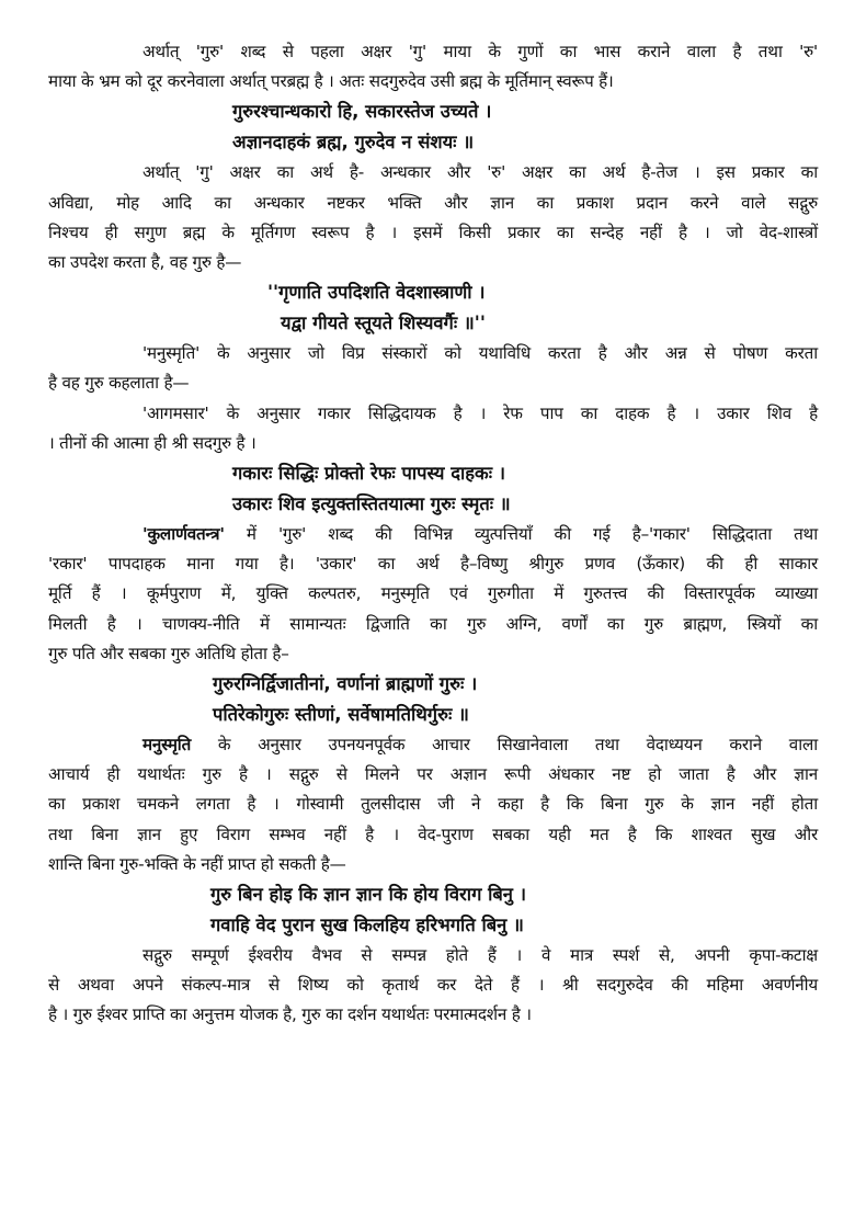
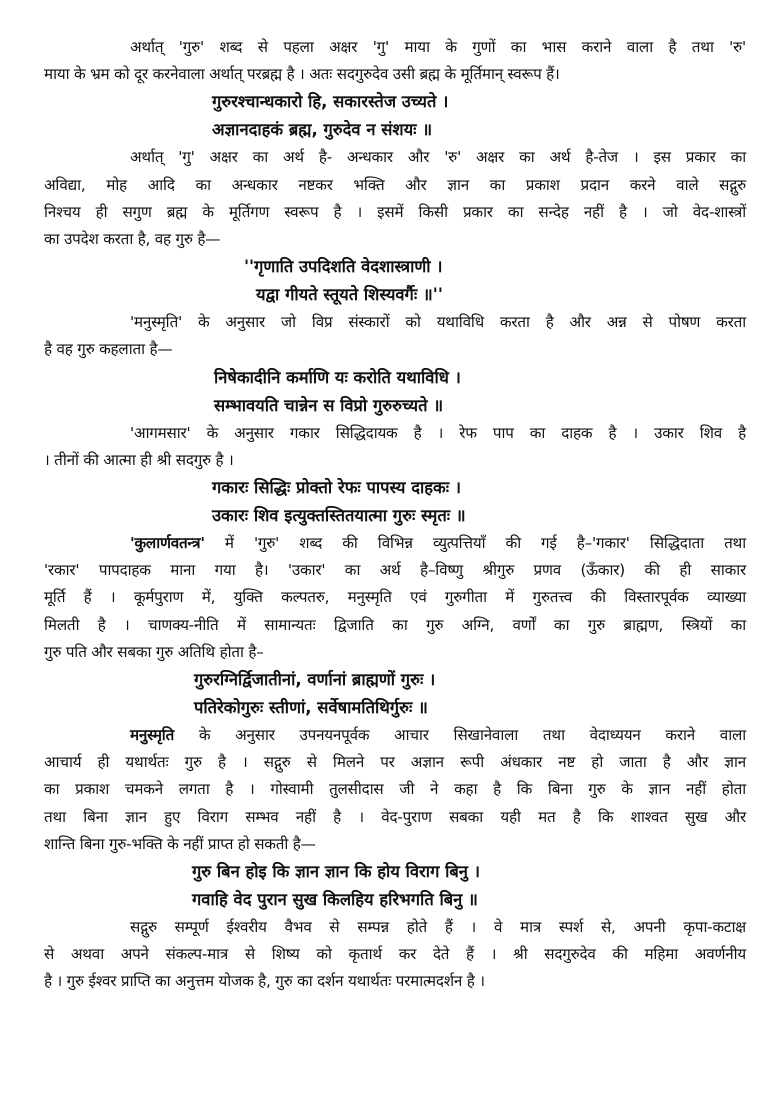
  अर्थात् 'गुरु' शब्द से पहला अक्षर 'गु' माया के गुणों का भास कराने वाला है तथा 'रु'
  माया के भ्रम को दूर करनेवाला अर्थात् परब्रह्म है । अतः सदगुरुदेव उसी ब्रह्म के मूर्तिमान् स्वरूप हैं।
  गुरुरश्चान्धकारो हि, सकारस्तेज उच्यते ।
  अज्ञानदाहकं ब्रह्म, गुरुदेव न संशयः ॥
  अर्थात् 'गु' अक्षर का अर्थ है- अन्धकार और 'रु' अक्षर का अर्थ है-तेज । इस प्रकार का
  अविद्या, मोह आदि का अन्धकार नष्टकर भक्ति और ज्ञान का प्रकाश प्रदान करने वाले सद्गुरु
  निश्चय ही सगुण ब्रह्म के मूर्तिगण स्वरूप है । इसमें किसी प्रकार का सन्देह नहीं है । जो वेद-शास्त्रों
  का उपदेश करता है, वह गुरु है—
  ''गृणाति उपदिशति वेदशास्त्राणी ।
  यद्वा गीयते स्तूयते शिस्यवर्गैः ॥''
  'मनुस्मृति' के अनुसार जो विप्र संस्कारों को यथाविधि करता है और अन्न से पोषण करता
  है वह गुरु कहलाता है—
+ निषेकादीनि कर्माणि यः करोति यथाविधि ।
+ सम्भावयति चान्नेन स विप्रो गुरुरुच्यते ॥
  'आगमसार' के अनुसार गकार सिद्धिदायक है । रेफ पाप का दाहक है । उकार शिव है
  । तीनों की आत्मा ही श्री सदगुरु है ।
  गकारः सिद्धिः प्रोक्तो रेफः पापस्य दाहकः ।
  उकारः शिव इत्युक्तस्तितयात्मा गुरुः स्मृतः ॥
  'कुलार्णवतन्त्र' में 'गुरु' शब्द की विभिन्न व्युत्पत्तियाँ की गई है–'गकार' सिद्धिदाता तथा
  'रकार' पापदाहक माना गया है। 'उकार' का अर्थ है–विष्णु श्रीगुरु प्रणव (ऊँकार) की ही साकार
  मूर्ति हैं । कूर्मपुराण में, युक्ति कल्पतरु, मनुस्मृति एवं गुरुगीता में गुरुतत्त्व की विस्तारपूर्वक व्याख्या
  मिलती है । चाणक्य-नीति में सामान्यतः द्विजाति का गुरु अग्नि, वर्णों का गुरु ब्राह्मण, स्त्रियों का
  गुरु पति और सबका गुरु अतिथि होता है–
  गुरुरग्निर्द्विजातीनां, वर्णानां ब्राह्मणों गुरुः ।
  पतिरेकोगुरुः स्तीणां, सर्वेषामतिथिर्गुरुः ॥
  मनुस्मृति के अनुसार उपनयनपूर्वक आचार सिखानेवाला तथा वेदाध्ययन कराने वाला
  आचार्य ही यथार्थतः गुरु है । सद्गुरु से मिलने पर अज्ञान रूपी अंधकार नष्ट हो जाता है और ज्ञान
  का प्रकाश चमकने लगता है । गोस्वामी तुलसीदास जी ने कहा है कि बिना गुरु के ज्ञान नहीं होता
  तथा बिना ज्ञान हुए विराग सम्भव नहीं है । वेद-पुराण सबका यही मत है कि शाश्वत सुख और
  शान्ति बिना गुरु-भक्ति के नहीं प्राप्त हो सकती है—
  गुरु बिन होइ कि ज्ञान ज्ञान कि होय विराग बिनु ।
  गवाहि वेद पुरान सुख किलहिय हरिभगति बिनु ॥
  सद्गुरु सम्पूर्ण ईश्वरीय वैभव से सम्पन्न होते हैं । वे मात्र स्पर्श से, अपनी कृपा-कटाक्ष
  से अथवा अपने संकल्प-मात्र से शिष्य को कृतार्थ कर देते हैं । श्री सदगुरुदेव की महिमा अवर्णनीय
  है । गुरु ईश्वर प्राप्ति का अनुत्तम योजक है, गुरु का दर्शन यथार्थतः परमात्मदर्शन है ।
